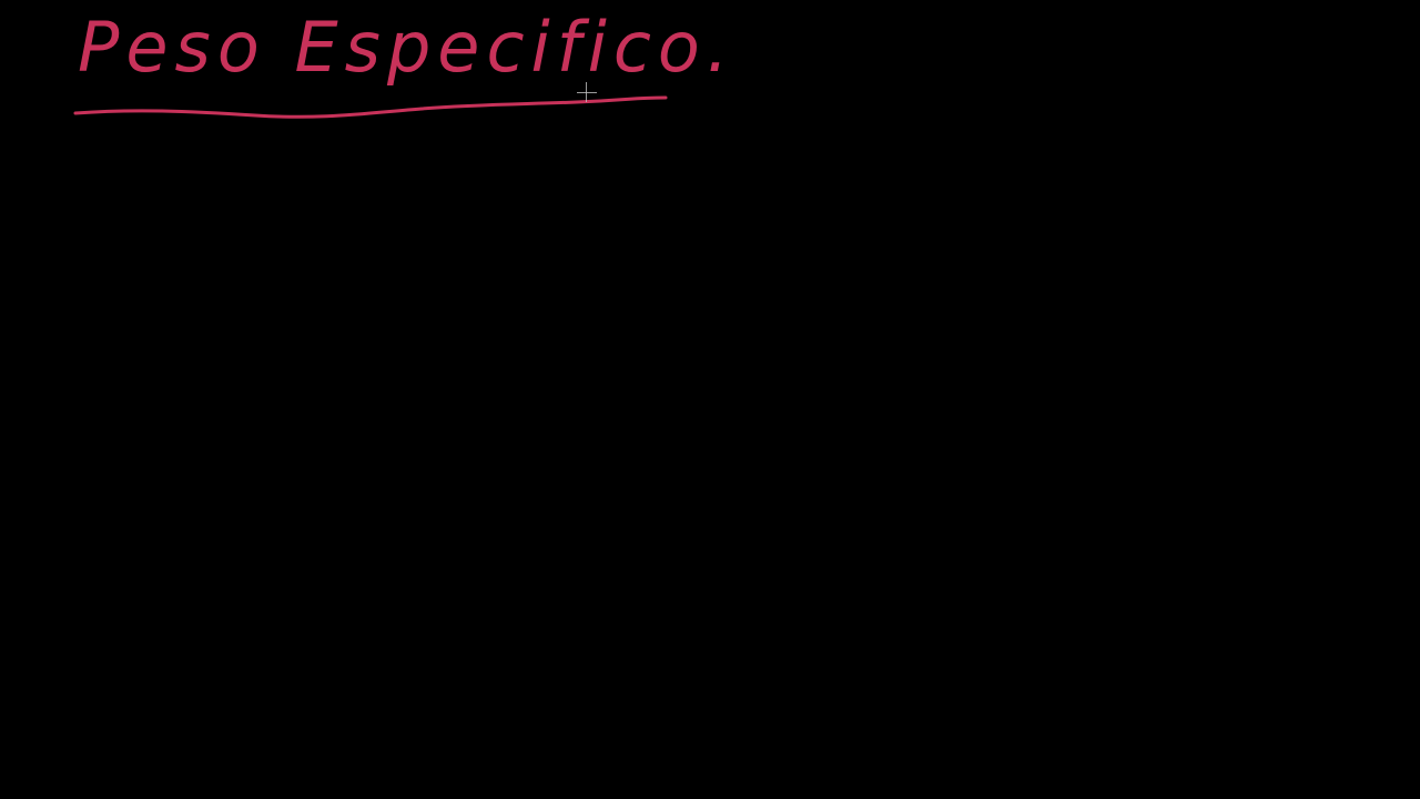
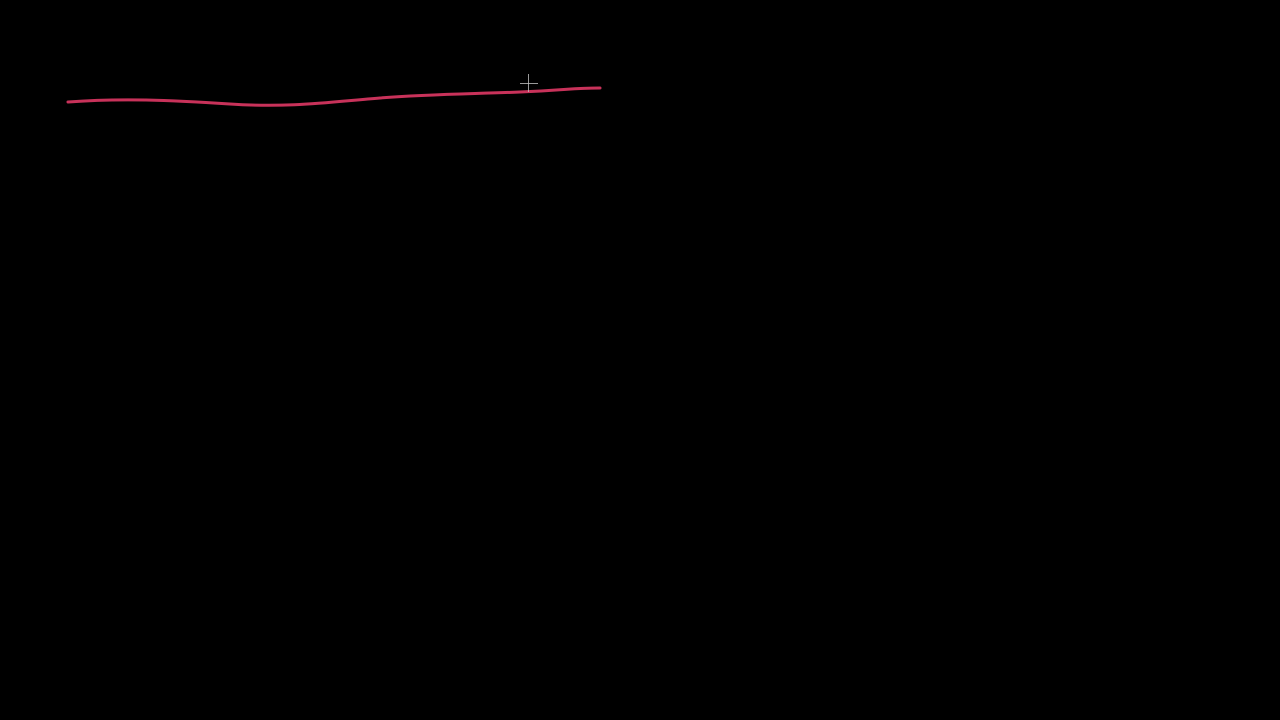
- Peso Especifico.
